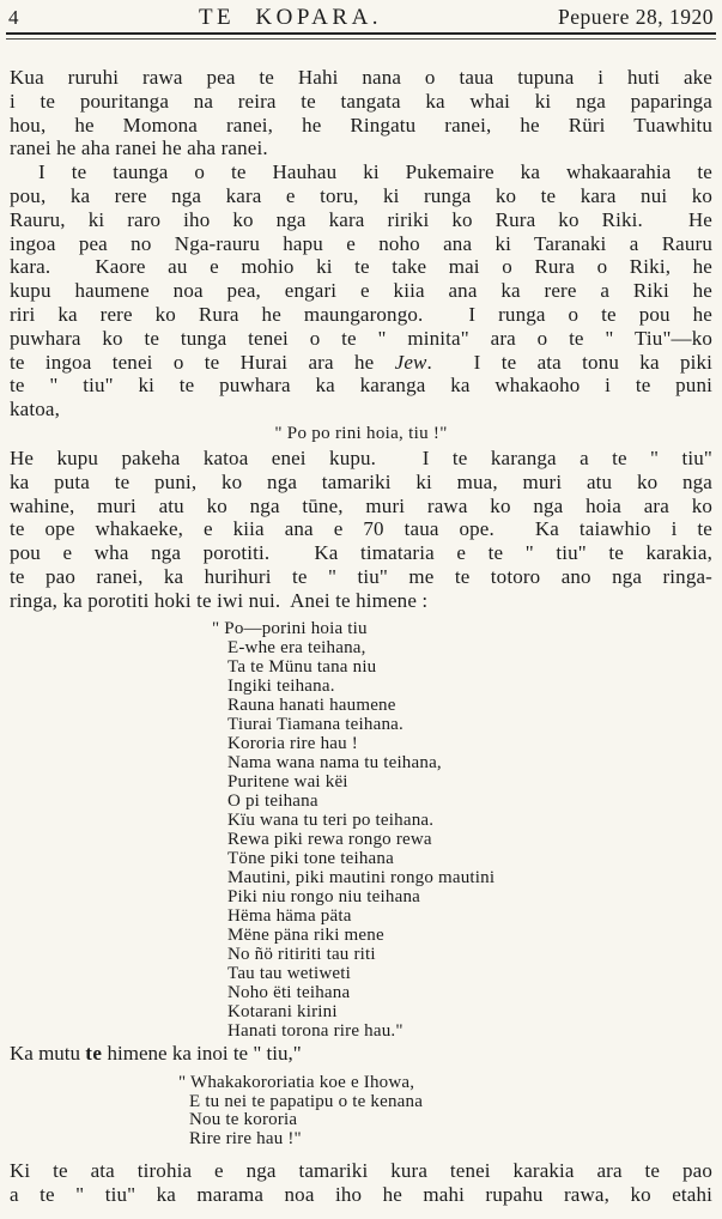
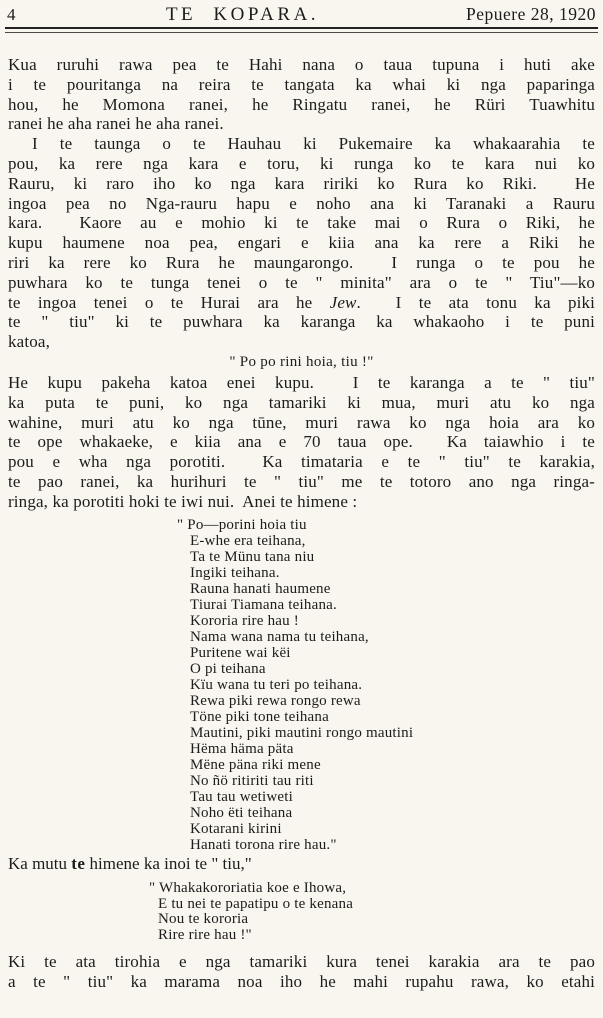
  4
  TE KOPARA.
  Pepuere 28, 1920
  Kua ruruhi rawa pea te Hahi nana o taua tupuna i huti ake
  i te pouritanga na reira te tangata ka whai ki nga paparinga
  hou, he Momona ranei, he Ringatu ranei, he Rüri Tuawhitu
  ranei he aha ranei he aha ranei.
  I te taunga o te Hauhau ki Pukemaire ka whakaarahia te
  pou, ka rere nga kara e toru, ki runga ko te kara nui ko
  Rauru, ki raro iho ko nga kara ririki ko Rura ko Riki. He
  ingoa pea no Nga-rauru hapu e noho ana ki Taranaki a Rauru
  kara. Kaore au e mohio ki te take mai o Rura o Riki, he
  kupu haumene noa pea, engari e kiia ana ka rere a Riki he
  riri ka rere ko Rura he maungarongo. I runga o te pou he
  puwhara ko te tunga tenei o te " minita" ara o te " Tiu"—ko
  te ingoa tenei o te Hurai ara he Jew. I te ata tonu ka piki
  te " tiu" ki te puwhara ka karanga ka whakaoho i te puni
  katoa,
  " Po po rini hoia, tiu !"
  He kupu pakeha katoa enei kupu. I te karanga a te " tiu"
  ka puta te puni, ko nga tamariki ki mua, muri atu ko nga
  wahine, muri atu ko nga tūne, muri rawa ko nga hoia ara ko
  te ope whakaeke, e kiia ana e 70 taua ope. Ka taiawhio i te
  pou e wha nga porotiti. Ka timataria e te " tiu" te karakia,
  te pao ranei, ka hurihuri te " tiu" me te totoro ano nga ringa-
  ringa, ka porotiti hoki te iwi nui. Anei te himene :
  " Po—porini hoia tiu
  E-whe era teihana,
  Ta te Münu tana niu
  Ingiki teihana.
  Rauna hanati haumene
  Tiurai Tiamana teihana.
  Kororia rire hau !
  Nama wana nama tu teihana,
  Puritene wai këi
  O pi teihana
  Kïu wana tu teri po teihana.
  Rewa piki rewa rongo rewa
  Töne piki tone teihana
  Mautini, piki mautini rongo mautini
- Piki niu rongo niu teihana
  Hëma häma päta
  Mëne päna riki mene
  No ñö ritiriti tau riti
  Tau tau wetiweti
  Noho ëti teihana
  Kotarani kirini
  Hanati torona rire hau."
  Ka mutu te himene ka inoi te " tiu,"
  " Whakakororiatia koe e Ihowa,
  E tu nei te papatipu o te kenana
  Nou te kororia
  Rire rire hau !"
  Ki te ata tirohia e nga tamariki kura tenei karakia ara te pao
  a te " tiu" ka marama noa iho he mahi rupahu rawa, ko etahi
